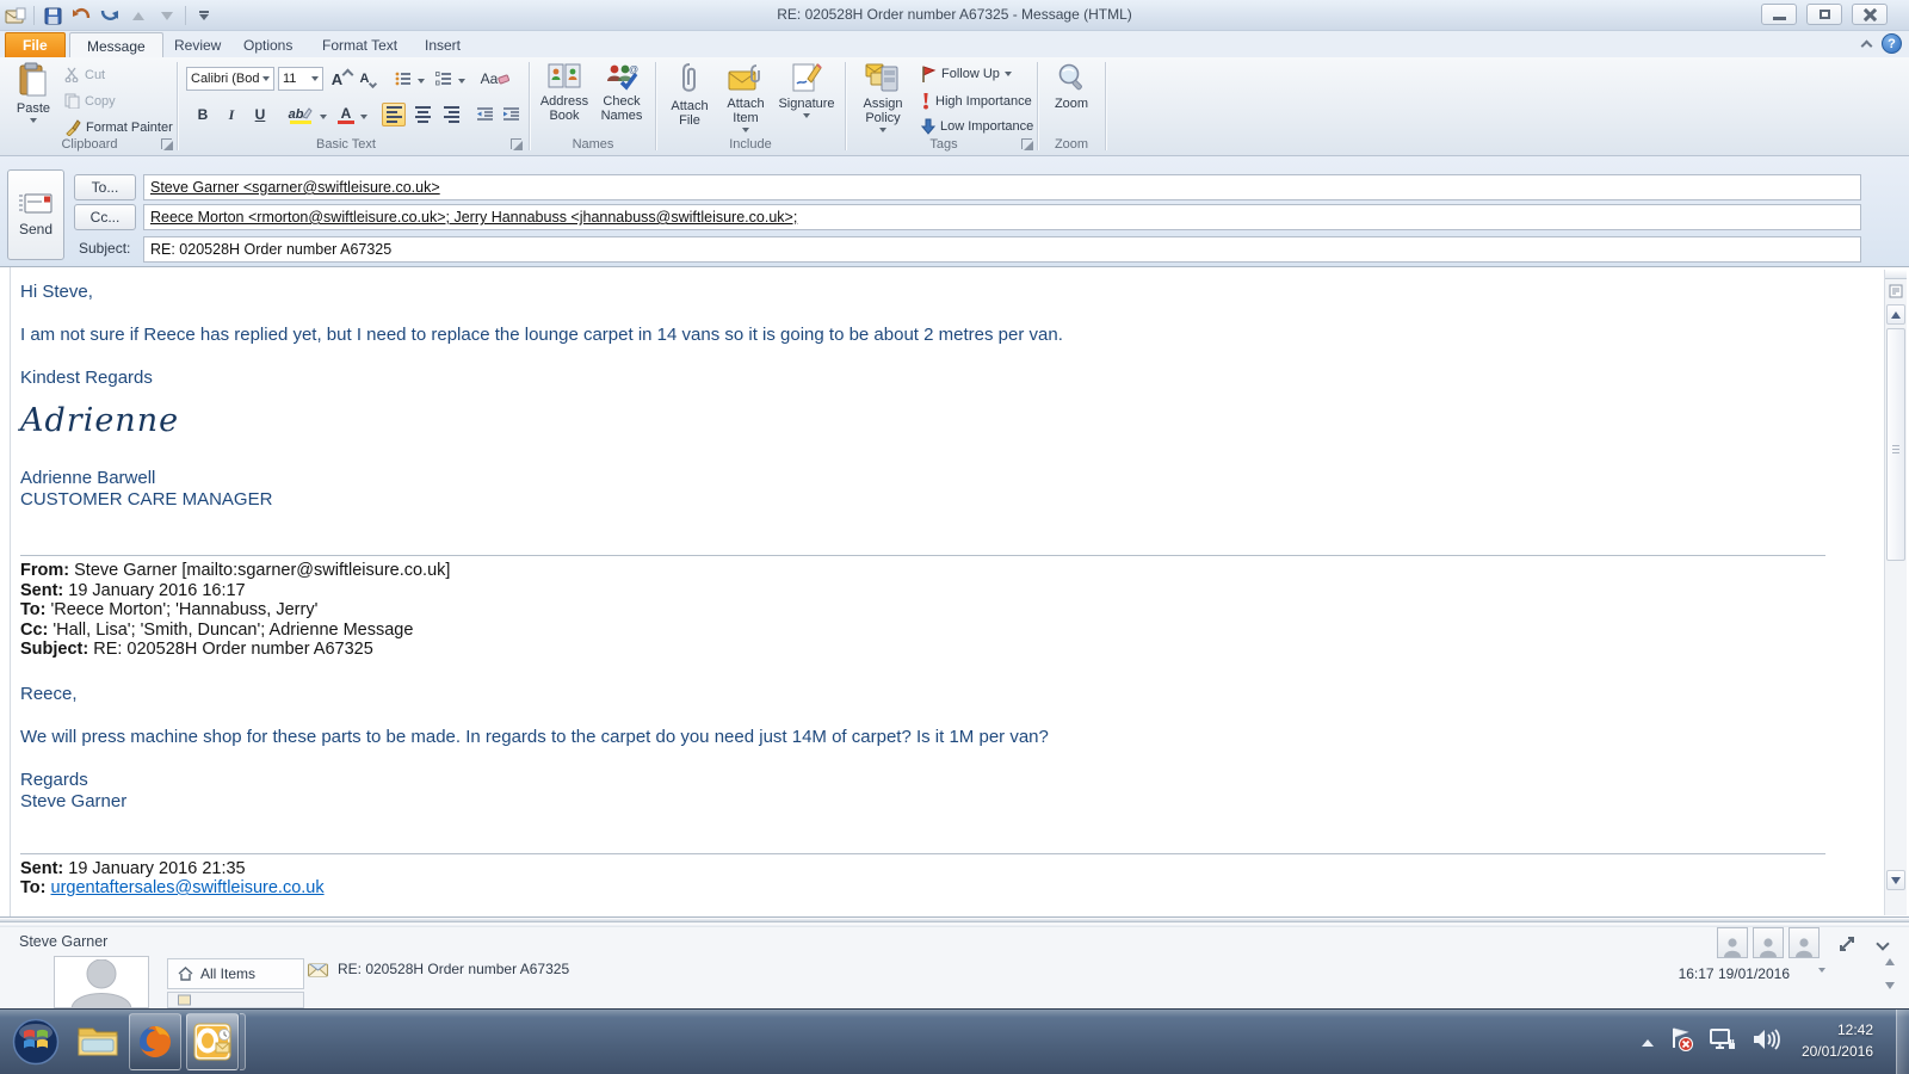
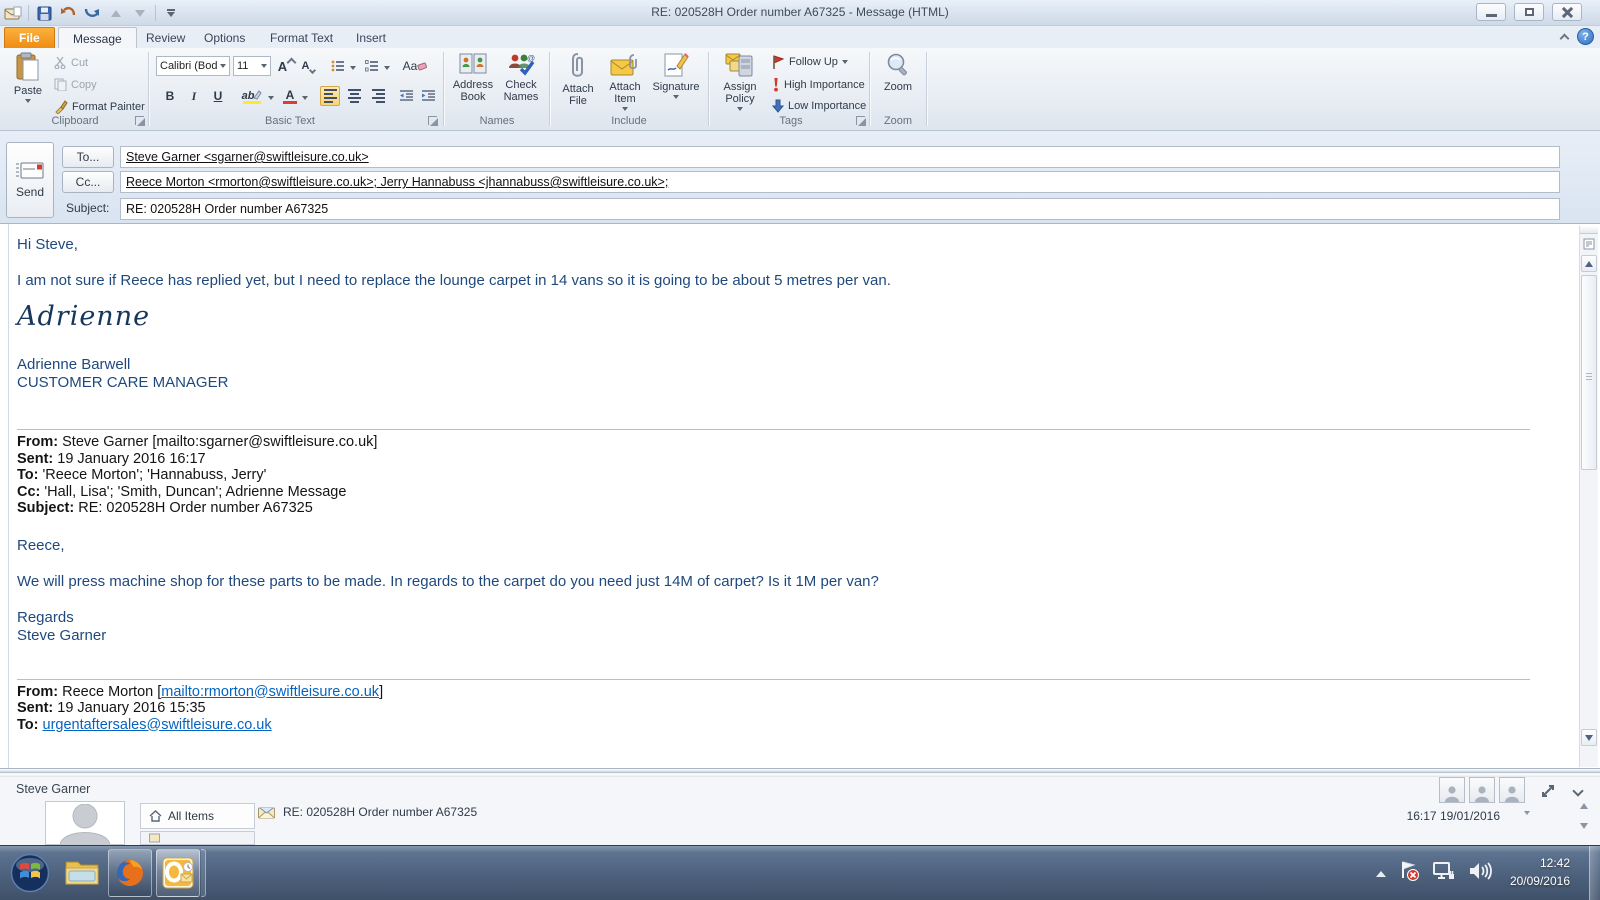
  RE: 020528H Order number A67325 - Message (HTML)
  File
  Message
  Review
  Options
  Format Text
  Insert
  ?
  Paste
  Cut
  Copy
  Format Painter
  Clipboard
  Calibri (Bod
  11
  A
  A
  Aa
  B
  I
  U
  ab
  A
  Basic Text
  Address Book
  @
  Check Names
  Names
  Attach File
  Attach Item
  Signature
  Include
  Assign Policy
  Follow Up
  High Importance
  Low Importance
  Tags
  Zoom
  Zoom
  Send
  To...
  Cc...
  Subject:
  Steve Garner <sgarner@swiftleisure.co.uk>
  Reece Morton <rmorton@swiftleisure.co.uk>; Jerry Hannabuss <jhannabuss@swiftleisure.co.uk>;
  RE: 020528H Order number A67325
  Hi Steve,
- I am not sure if Reece has replied yet, but I need to replace the lounge carpet in 14 vans so it is going to be about 2 metres per van.
+ I am not sure if Reece has replied yet, but I need to replace the lounge carpet in 14 vans so it is going to be about 5 metres per van.
- Kindest Regards
  Adrienne
  Adrienne Barwell
  CUSTOMER CARE MANAGER
  From: Steve Garner [mailto:sgarner@swiftleisure.co.uk]
  Sent: 19 January 2016 16:17
  To: 'Reece Morton'; 'Hannabuss, Jerry'
  Cc: 'Hall, Lisa'; 'Smith, Duncan'; Adrienne Message
  Subject: RE: 020528H Order number A67325
  Reece,
  We will press machine shop for these parts to be made. In regards to the carpet do you need just 14M of carpet? Is it 1M per van?
  Regards
  Steve Garner
+ From: Reece Morton [mailto:rmorton@swiftleisure.co.uk]
- Sent: 19 January 2016 21:35
+ Sent: 19 January 2016 15:35
  To: urgentaftersales@swiftleisure.co.uk
  Steve Garner
  All Items
  RE: 020528H Order number A67325
  16:17 19/01/2016
  12:42
- 20/01/2016
+ 20/09/2016
